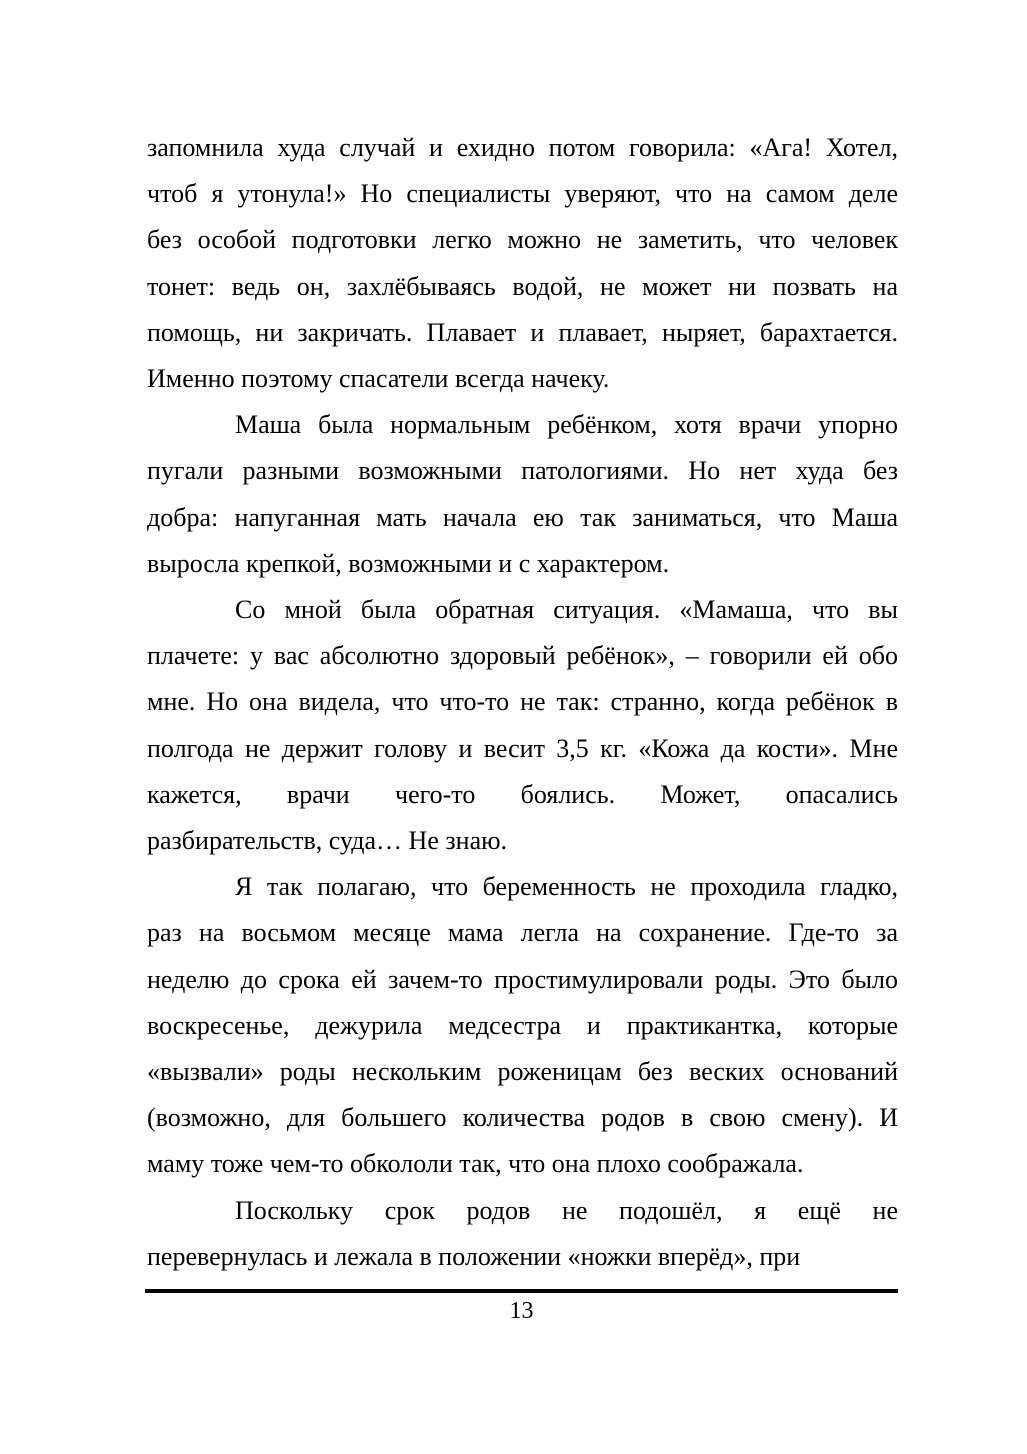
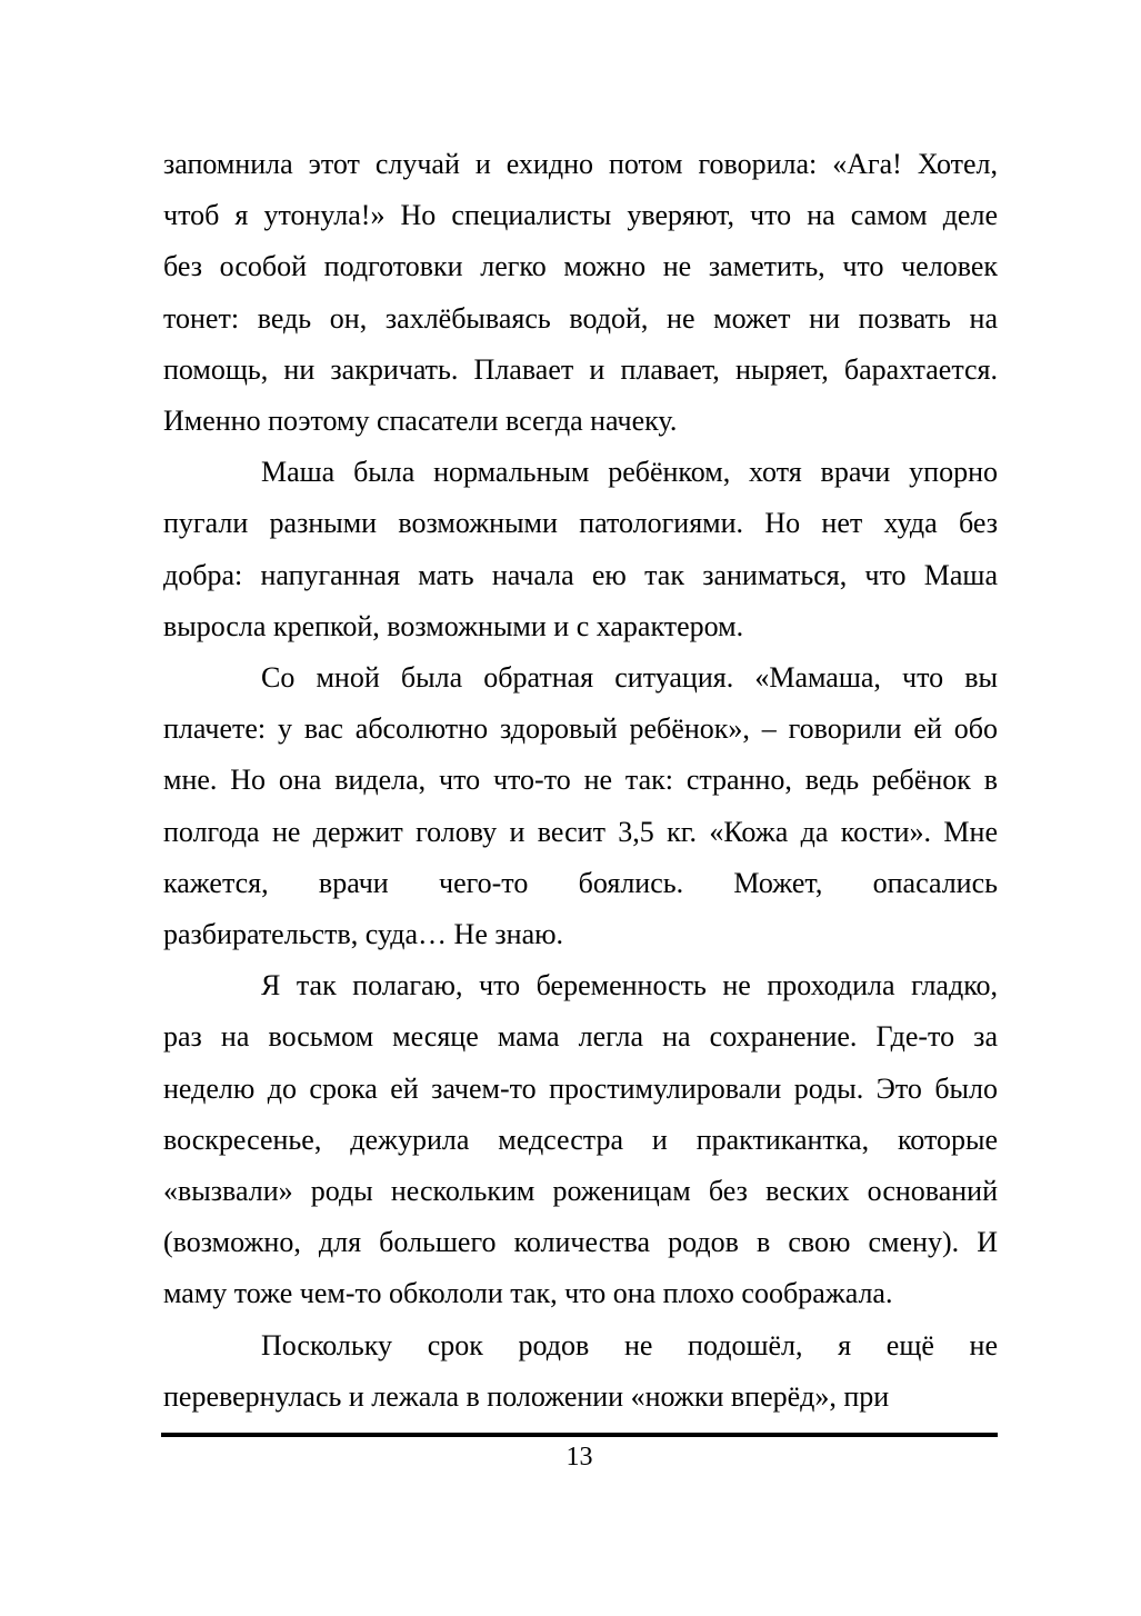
- запомнила худа случай и ехидно потом говорила: «Ага! Хотел,
+ запомнила этот случай и ехидно потом говорила: «Ага! Хотел,
  чтоб я утонула!» Но специалисты уверяют, что на самом деле
  без особой подготовки легко можно не заметить, что человек
  тонет: ведь он, захлёбываясь водой, не может ни позвать на
  помощь, ни закричать. Плавает и плавает, ныряет, барахтается.
  Именно поэтому спасатели всегда начеку.
  Маша была нормальным ребёнком, хотя врачи упорно
  пугали разными возможными патологиями. Но нет худа без
  добра: напуганная мать начала ею так заниматься, что Маша
  выросла крепкой, возможными и с характером.
  Со мной была обратная ситуация. «Мамаша, что вы
  плачете: у вас абсолютно здоровый ребёнок», – говорили ей обо
- мне. Но она видела, что что-то не так: странно, когда ребёнок в
+ мне. Но она видела, что что-то не так: странно, ведь ребёнок в
  полгода не держит голову и весит 3,5 кг. «Кожа да кости». Мне
  кажется, врачи чего-то боялись. Может, опасались
  разбирательств, суда… Не знаю.
  Я так полагаю, что беременность не проходила гладко,
  раз на восьмом месяце мама легла на сохранение. Где-то за
  неделю до срока ей зачем-то простимулировали роды. Это было
  воскресенье, дежурила медсестра и практикантка, которые
  «вызвали» роды нескольким роженицам без веских оснований
  (возможно, для большего количества родов в свою смену). И
  маму тоже чем-то обкололи так, что она плохо соображала.
  Поскольку срок родов не подошёл, я ещё не
  перевернулась и лежала в положении «ножки вперёд», при
  13
